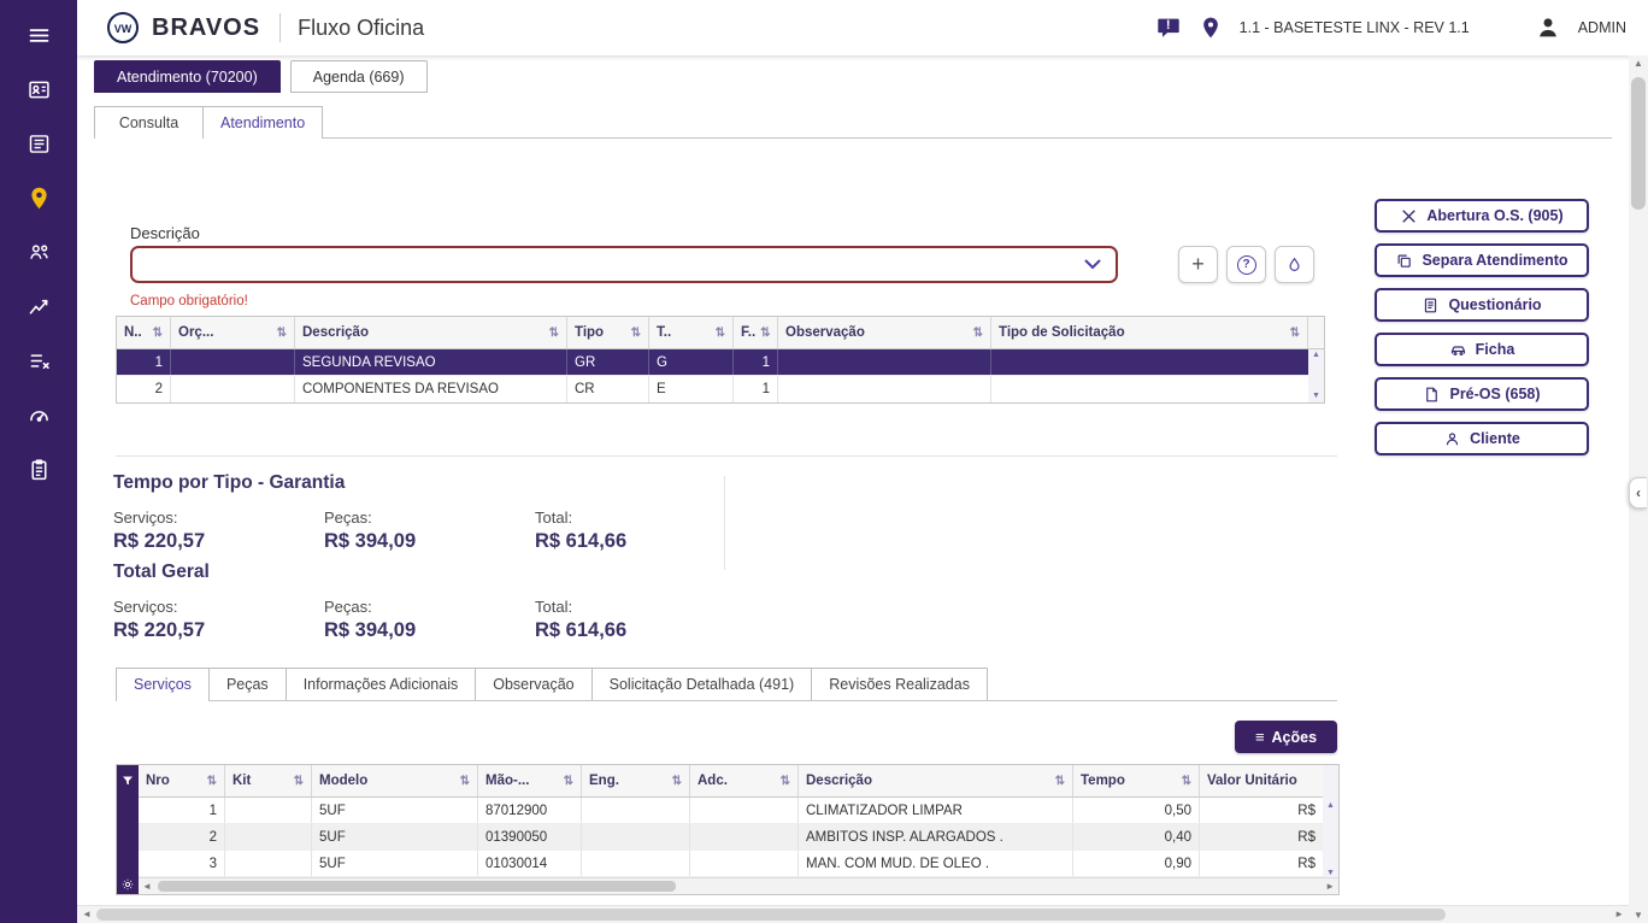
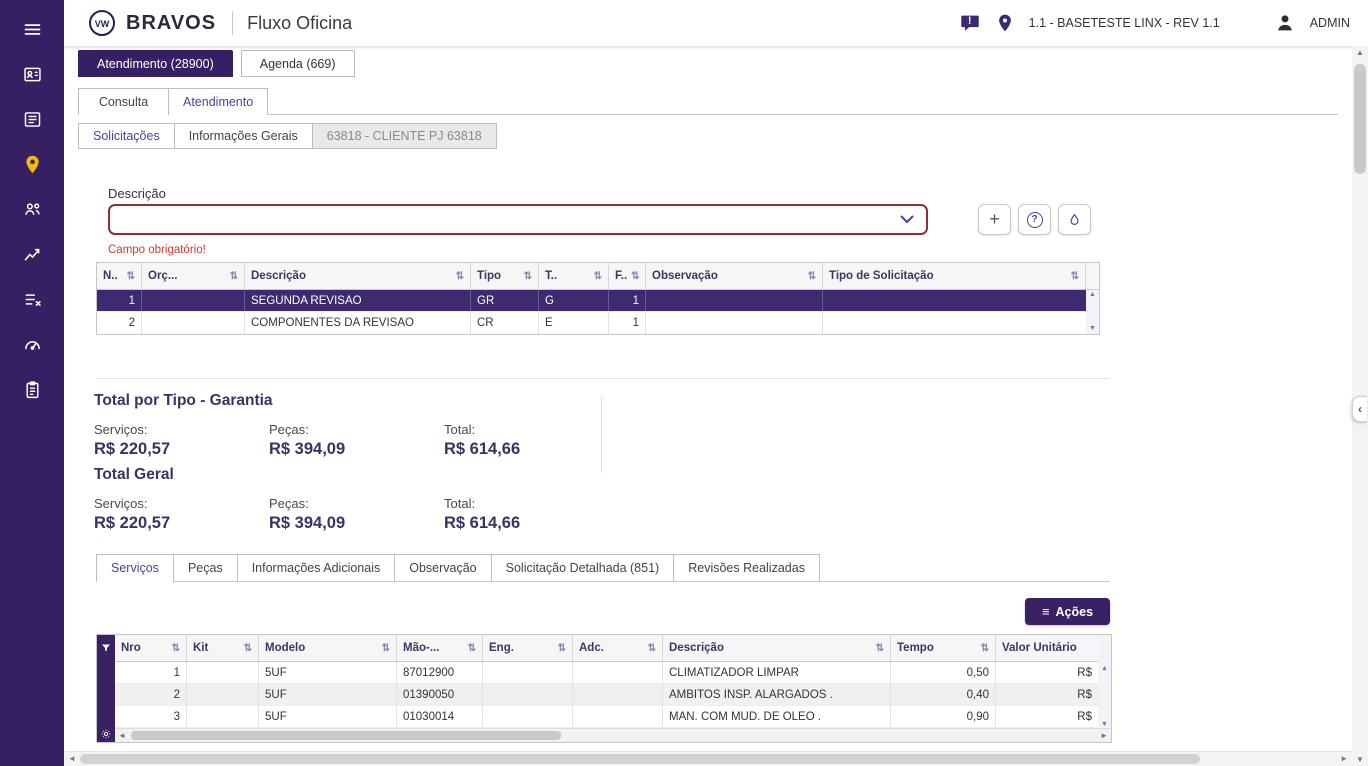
  VW
  BRAVOS
  Fluxo Oficina
  !
  1.1 - BASETESTE LINX - REV 1.1
  ADMIN
- Atendimento (70200)
+ Atendimento (28900)
  Agenda (669)
  Consulta
  Atendimento
+ Solicitações
+ Informações Gerais
+ 63818 - CLIENTE PJ 63818
  Descrição
  Campo obrigatório!
  +
  ?
  N..
  ⇅
  Orç...
  ⇅
  Descrição
  ⇅
  Tipo
  ⇅
  T..
  ⇅
  F..
  ⇅
  Observação
  ⇅
  Tipo de Solicitação
  ⇅
  1
  SEGUNDA REVISAO
  GR
  G
  1
  2
  COMPONENTES DA REVISAO
  CR
  E
  1
- Abertura O.S. (905)
- Separa Atendimento
- Questionário
- Ficha
- Pré-OS (658)
- Cliente
- Tempo por Tipo - Garantia
+ Total por Tipo - Garantia
  Serviços:
  Peças:
  Total:
  R$ 220,57
  R$ 394,09
  R$ 614,66
  Total Geral
  Serviços:
  Peças:
  Total:
  R$ 220,57
  R$ 394,09
  R$ 614,66
  Serviços
  Peças
  Informações Adicionais
  Observação
- Solicitação Detalhada (491)
+ Solicitação Detalhada (851)
  Revisões Realizadas
  ≡
  Ações
  Nro
  ⇅
  Kit
  ⇅
  Modelo
  ⇅
  Mão-...
  ⇅
  Eng.
  ⇅
  Adc.
  ⇅
  Descrição
  ⇅
  Tempo
  ⇅
  Valor Unitário
  1
  5UF
  87012900
  CLIMATIZADOR LIMPAR
  0,50
  R$
  2
  5UF
  01390050
  AMBITOS INSP. ALARGADOS .
  0,40
  R$
  3
  5UF
  01030014
  MAN. COM MUD. DE OLEO .
  0,90
  R$
  ◄
  ►
  ◄
  ►
  ▲
  ▼
  ‹
